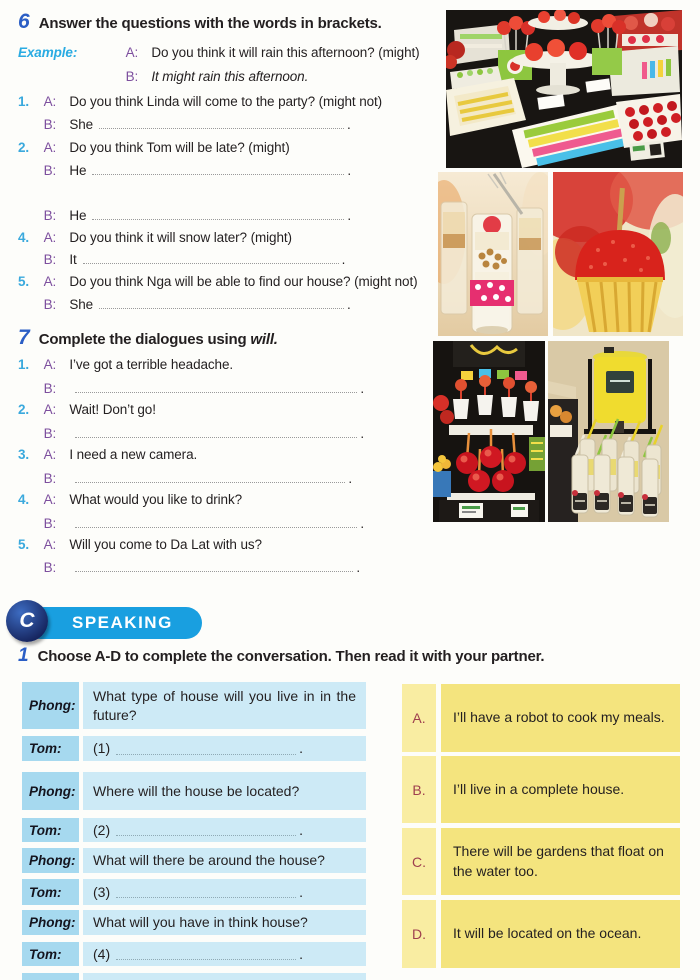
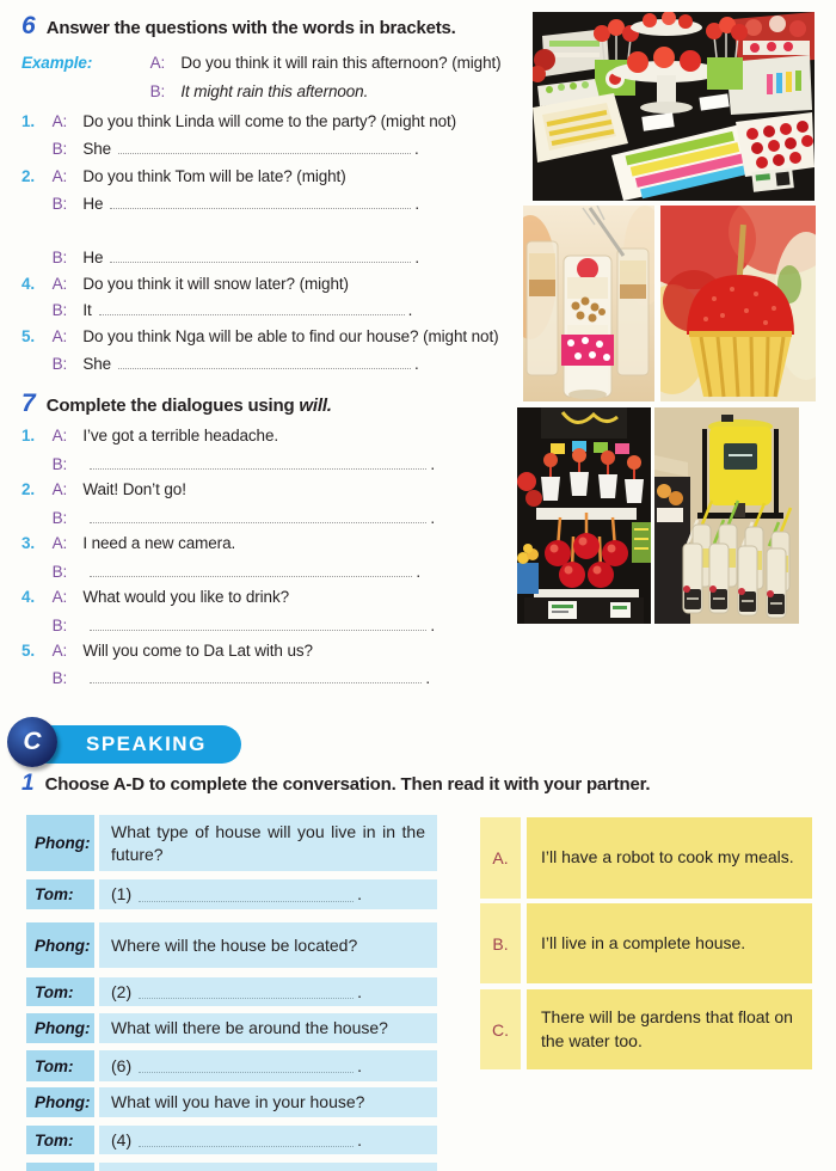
  6
  Answer the questions with the words in brackets.
  Example: A: Do you think it will rain this afternoon? (might)
  B: It might rain this afternoon.
  1. A: Do you think Linda will come to the party? (might not)
  B: She .
  2. A: Do you think Tom will be late? (might)
  B: He .
  B: He .
  4. A: Do you think it will snow later? (might)
  B: It .
  5. A: Do you think Nga will be able to find our house? (might not)
  B: She .
  7
  Complete the dialogues using will.
  1. A: I’ve got a terrible headache.
  B: .
  2. A: Wait! Don’t go!
  B: .
  3. A: I need a new camera.
  B: .
  4. A: What would you like to drink?
  B: .
  5. A: Will you come to Da Lat with us?
  B: .
  SPEAKING
  C
  1
  Choose A-D to complete the conversation. Then read it with your partner.
  Phong:
  What type of house will you live in in the future?
  Tom:
  (1)
  .
  Phong:
  Where will the house be located?
  Tom:
  (2)
  .
  Phong:
  What will there be around the house?
  Tom:
- (3)
+ (6)
  .
  Phong:
- What will you have in think house?
+ What will you have in your house?
  Tom:
  (4)
  .
  A.
  I’ll have a robot to cook my meals.
  B.
  I’ll live in a complete house.
  C.
  There will be gardens that float on the water too.
- D.
- It will be located on the ocean.
